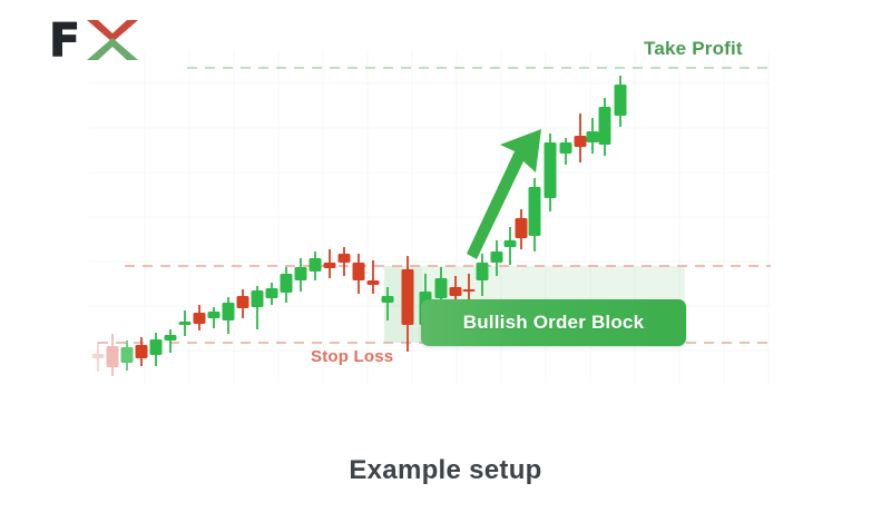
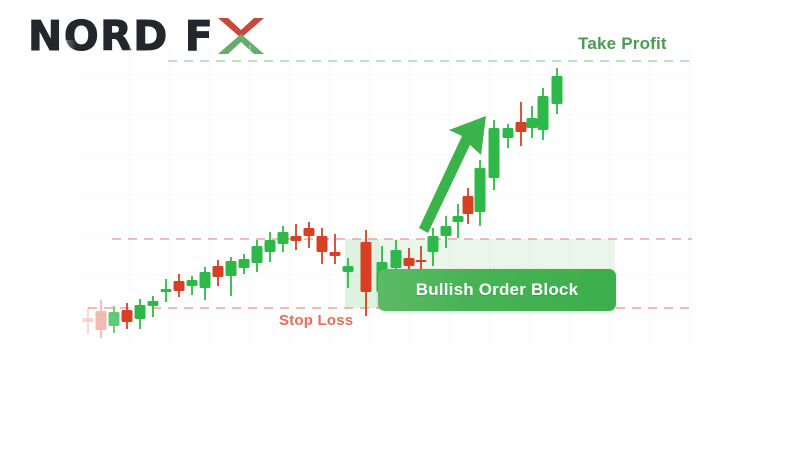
+ NORD
  F
  Take Profit
  Stop Loss
  Bullish Order Block
- Example setup
